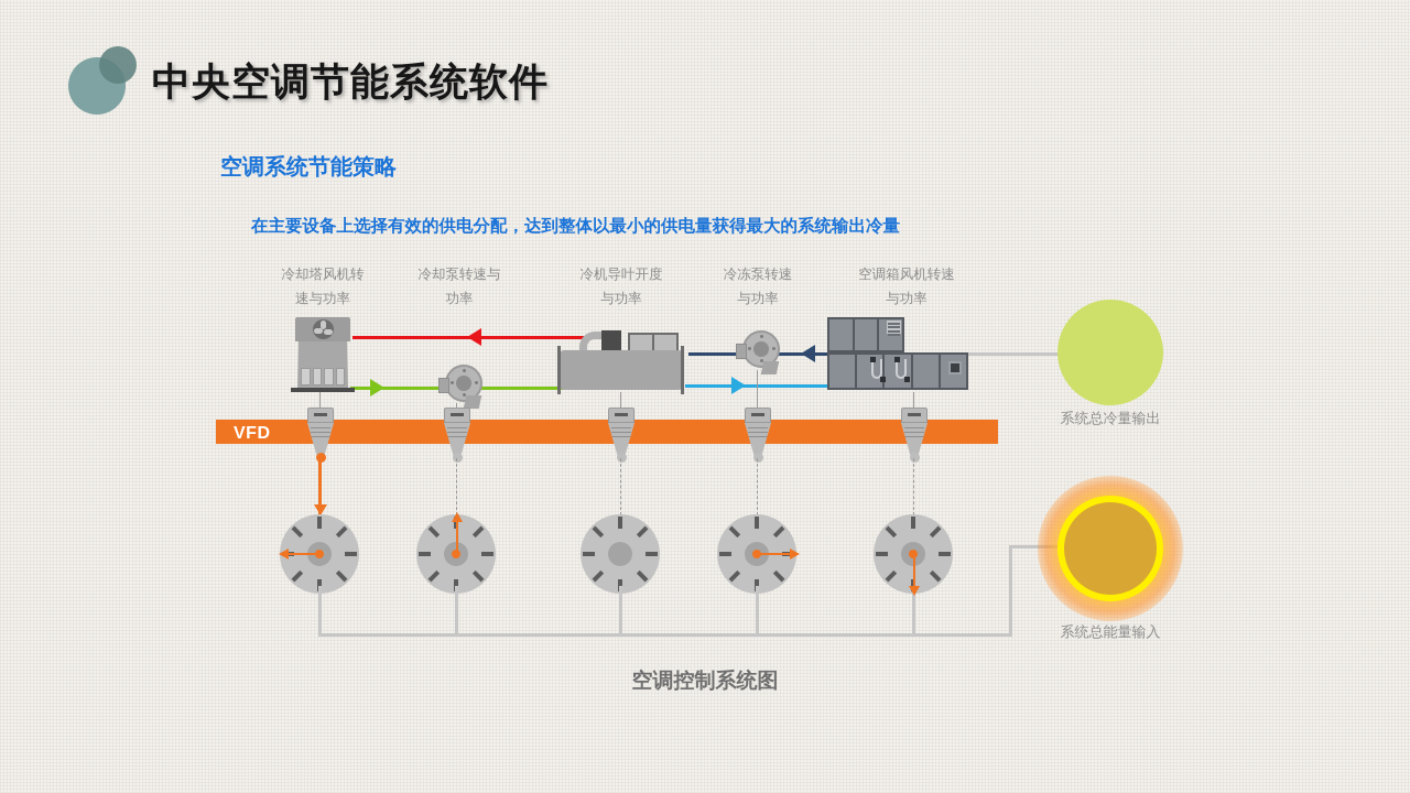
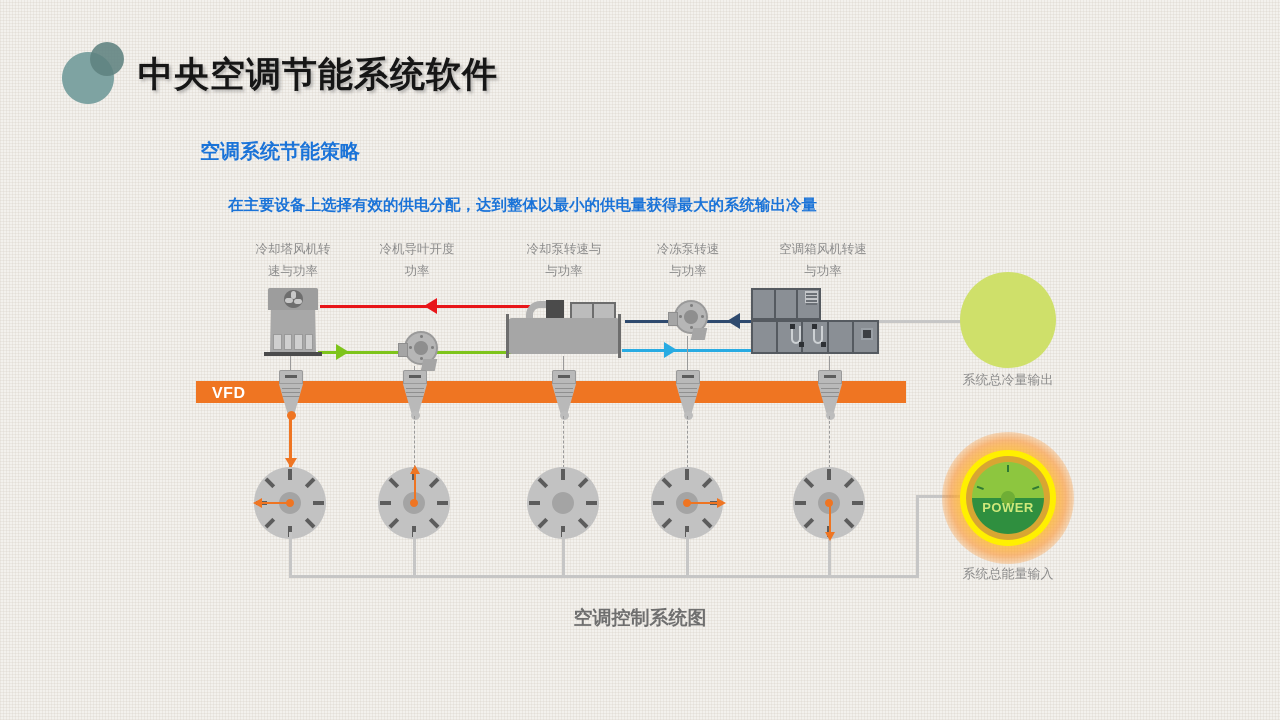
  中央空调节能系统软件
  空调系统节能策略
  在主要设备上选择有效的供电分配，达到整体以最小的供电量获得最大的系统输出冷量
  冷却塔风机转
  速与功率
- 冷却泵转速与
+ 冷机导叶开度
  功率
- 冷机导叶开度
+ 冷却泵转速与
  与功率
  冷冻泵转速
  与功率
  空调箱风机转速
  与功率
  VFD
  系统总冷量输出
+ POWER
  系统总能量输入
  空调控制系统图
